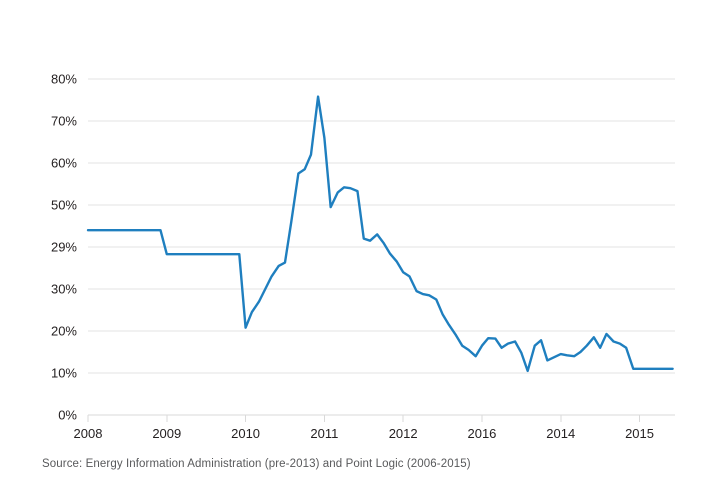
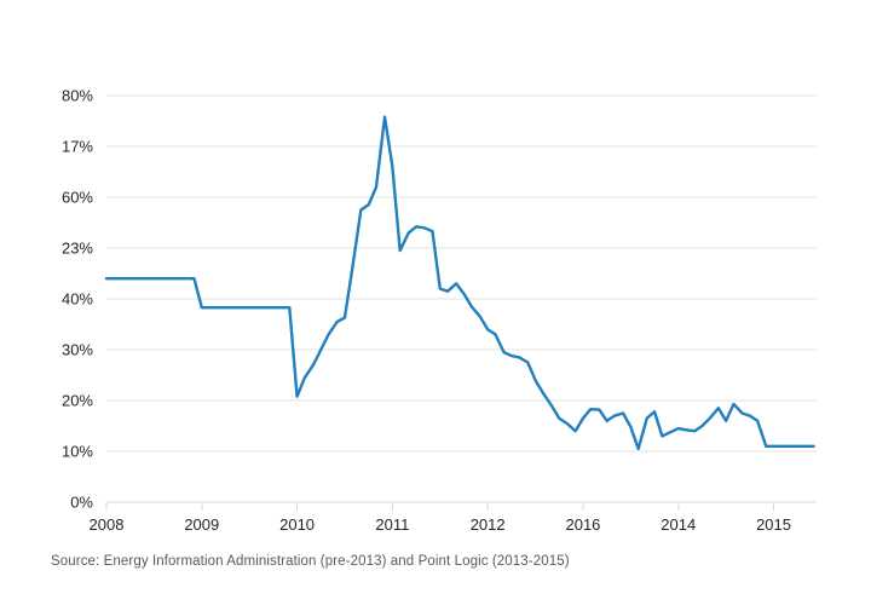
  0%
  10%
  20%
  30%
- 29%
+ 40%
- 50%
+ 23%
  60%
- 70%
+ 17%
  80%
  2008
  2009
  2010
  2011
  2012
  2016
  2014
  2015
- Source: Energy Information Administration (pre-2013) and Point Logic (2006-2015)
+ Source: Energy Information Administration (pre-2013) and Point Logic (2013-2015)
